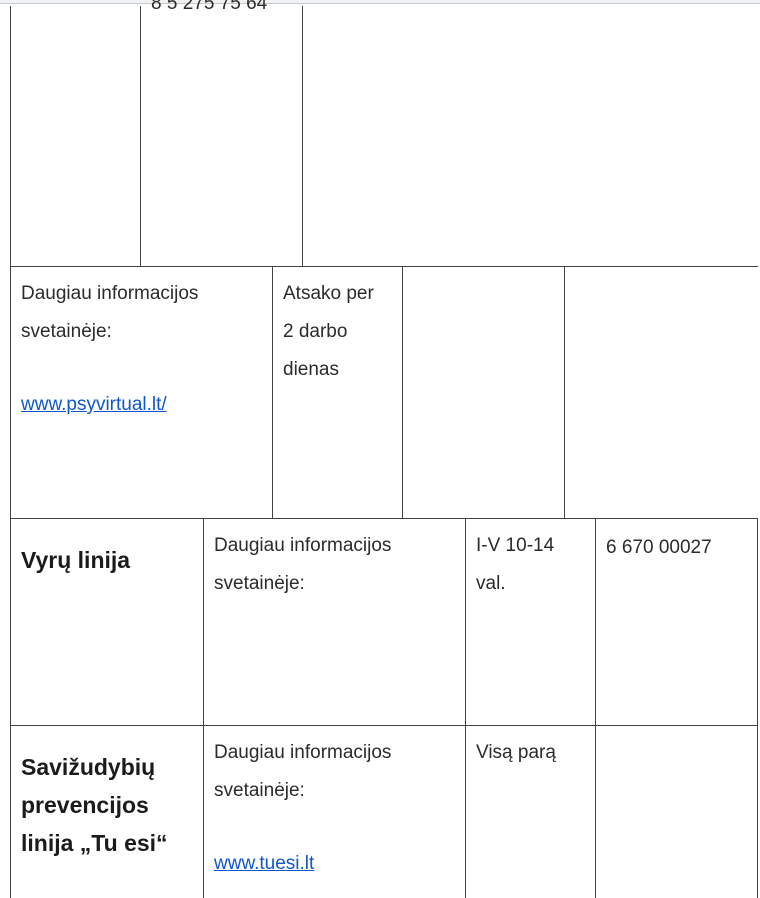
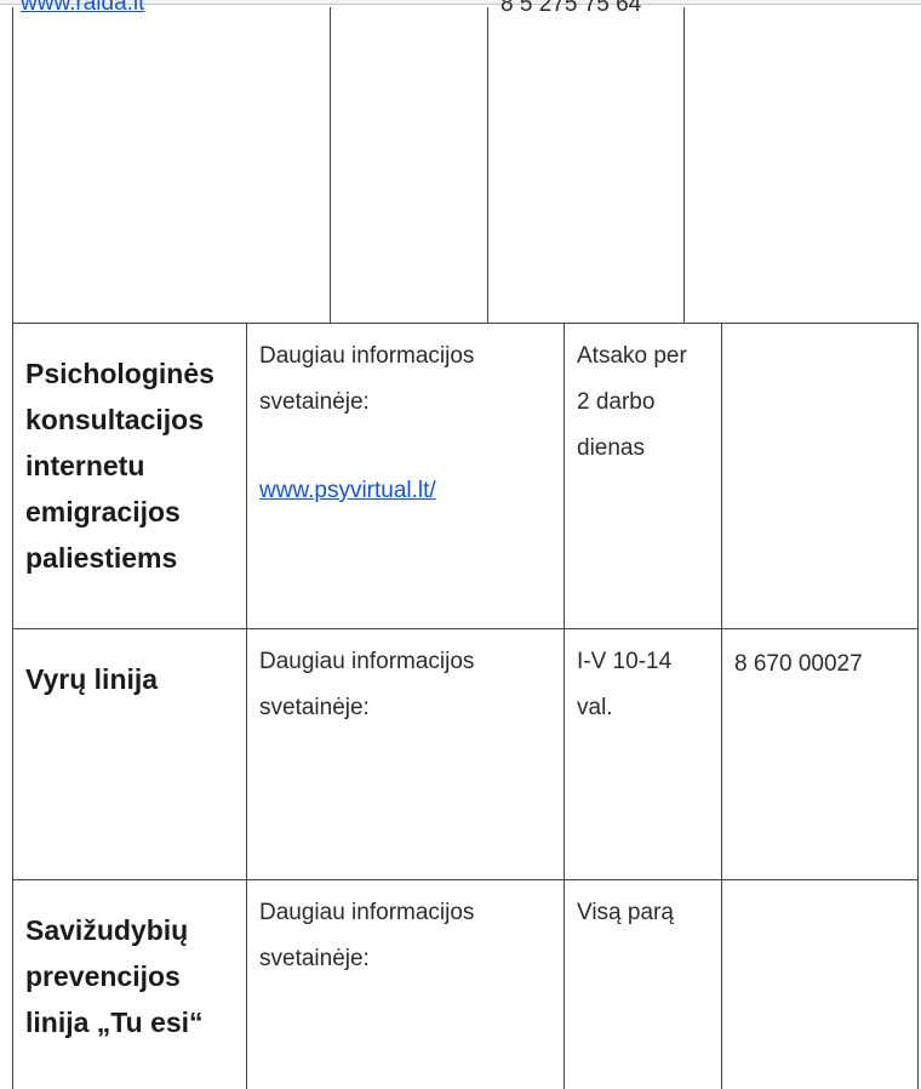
+ www.raida.lt
  8 5 275 75 64
+ Psichologinės
+ konsultacijos
+ internetu
+ emigracijos
+ paliestiems
  Daugiau informacijos
  svetainėje:
  www.psyvirtual.lt/
  Atsako per
  2 darbo
  dienas
  Vyrų linija
  Daugiau informacijos
  svetainėje:
  I-V 10-14
  val.
- 6 670 00027
+ 8 670 00027
  Savižudybių
  prevencijos
  linija „Tu esi“
  Daugiau informacijos
  svetainėje:
- www.tuesi.lt
  Visą parą
